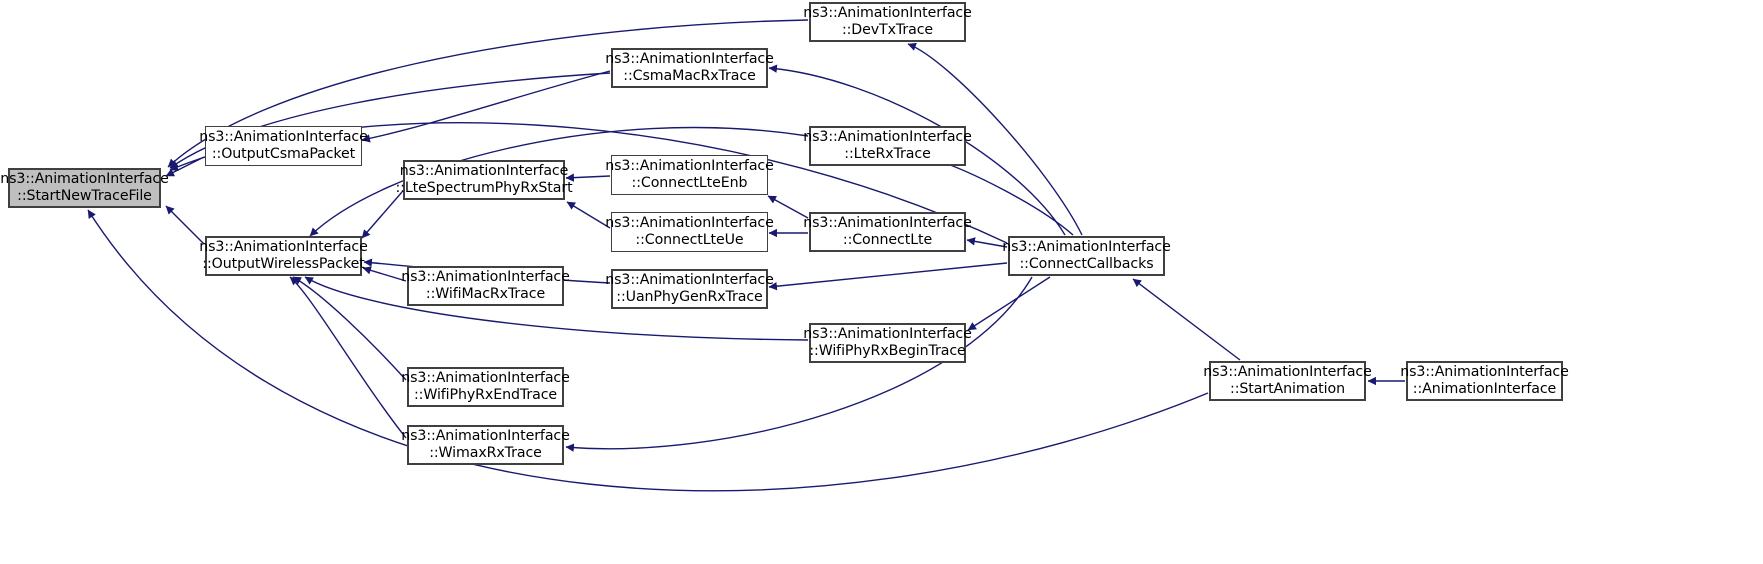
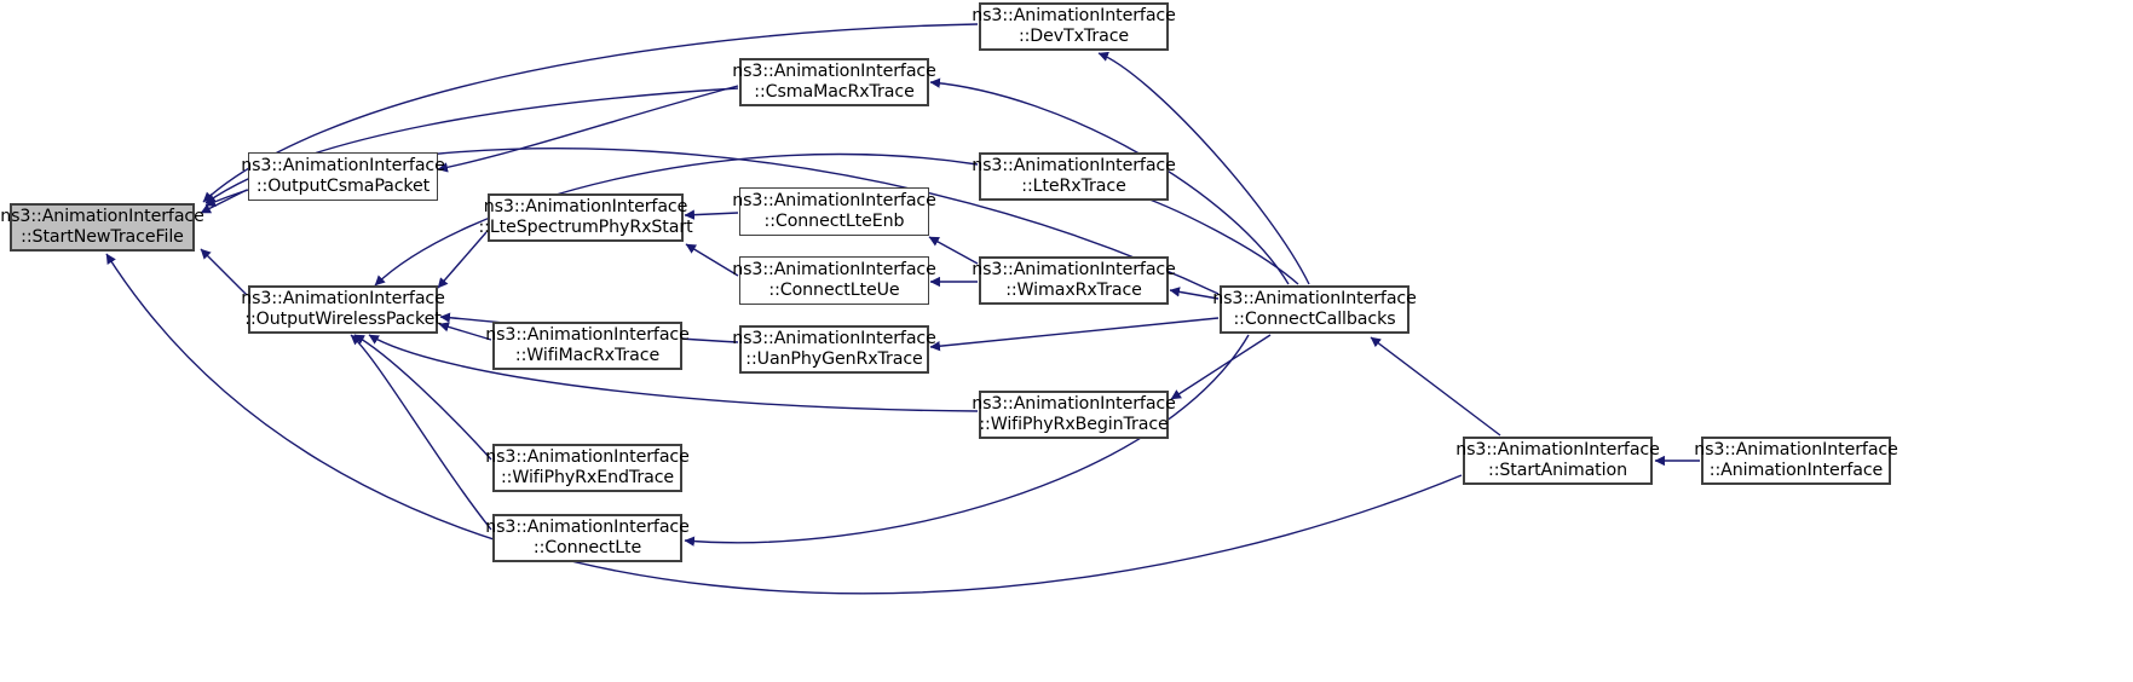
  ns3::AnimationInterface
  ::StartNewTraceFile
  ns3::AnimationInterface
  ::OutputCsmaPacket
  ns3::AnimationInterface
  ::OutputWirelessPacket
  ns3::AnimationInterface
  ::LteSpectrumPhyRxStart
  ns3::AnimationInterface
  ::WifiMacRxTrace
  ns3::AnimationInterface
  ::WifiPhyRxEndTrace
  ns3::AnimationInterface
- ::WimaxRxTrace
+ ::ConnectLte
  ns3::AnimationInterface
  ::CsmaMacRxTrace
  ns3::AnimationInterface
  ::ConnectLteEnb
  ns3::AnimationInterface
  ::ConnectLteUe
  ns3::AnimationInterface
  ::UanPhyGenRxTrace
  ns3::AnimationInterface
  ::DevTxTrace
  ns3::AnimationInterface
  ::LteRxTrace
  ns3::AnimationInterface
- ::ConnectLte
+ ::WimaxRxTrace
  ns3::AnimationInterface
  ::WifiPhyRxBeginTrace
  ns3::AnimationInterface
  ::ConnectCallbacks
  ns3::AnimationInterface
  ::StartAnimation
  ns3::AnimationInterface
  ::AnimationInterface
